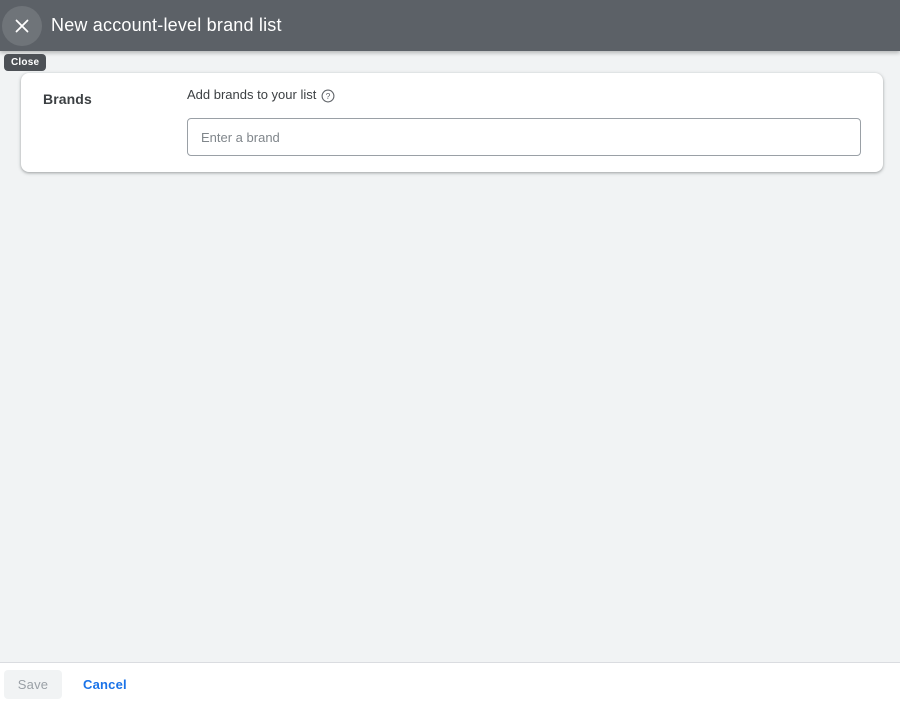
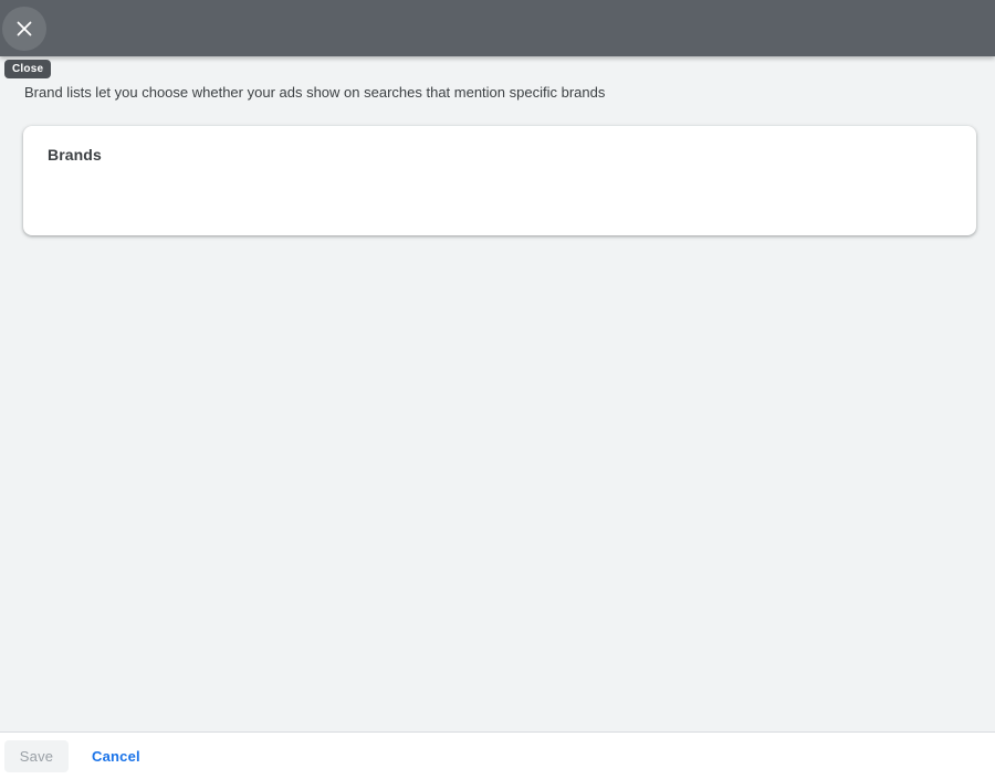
- New account-level brand list
  Close
+ Brand lists let you choose whether your ads show on searches that mention specific brands
  Brands
- Add brands to your list
- ?
- Enter a brand
  Save
  Cancel
